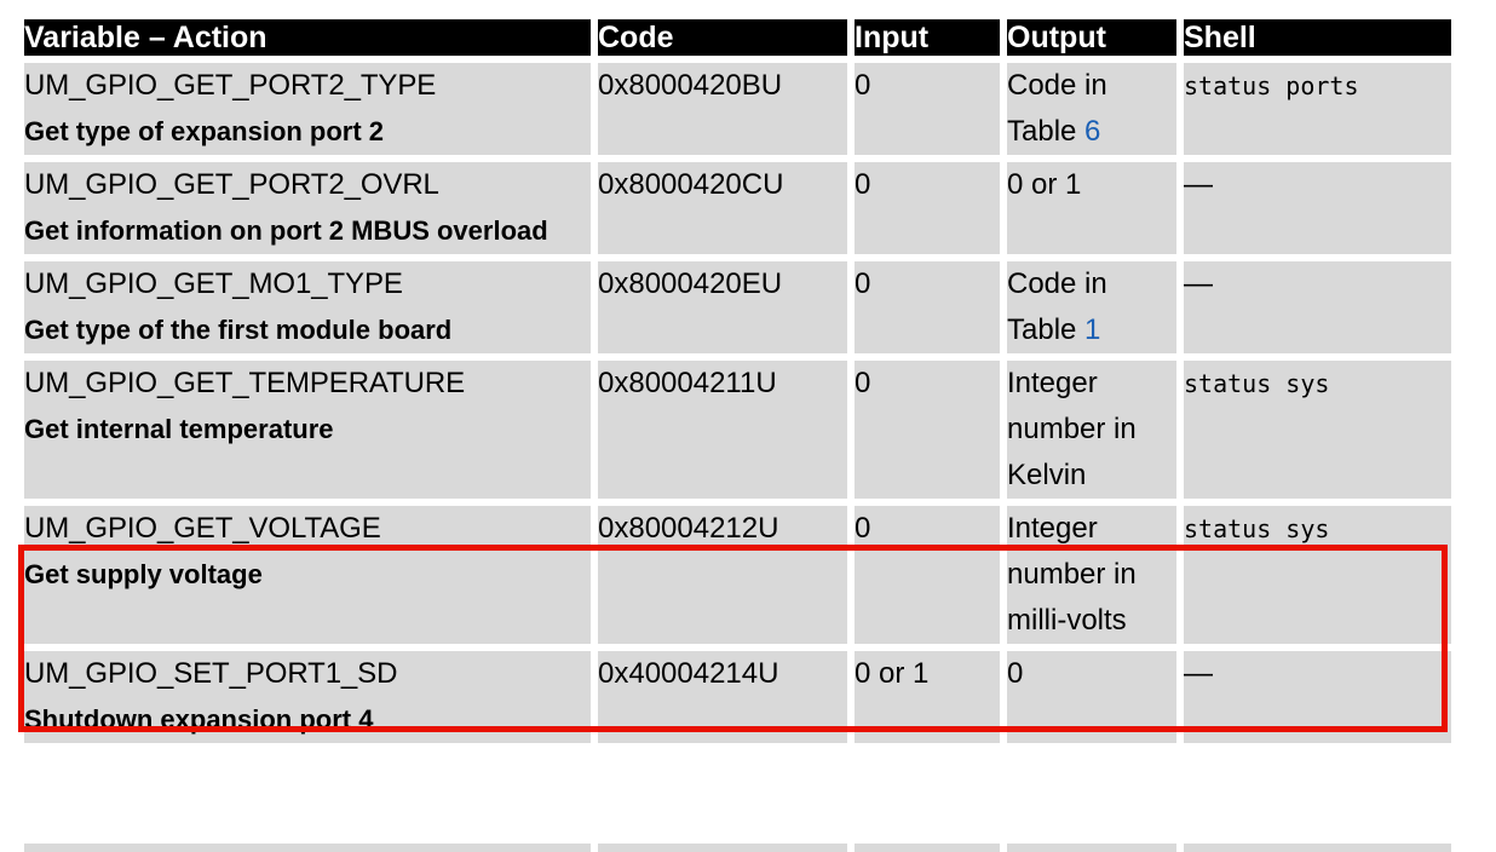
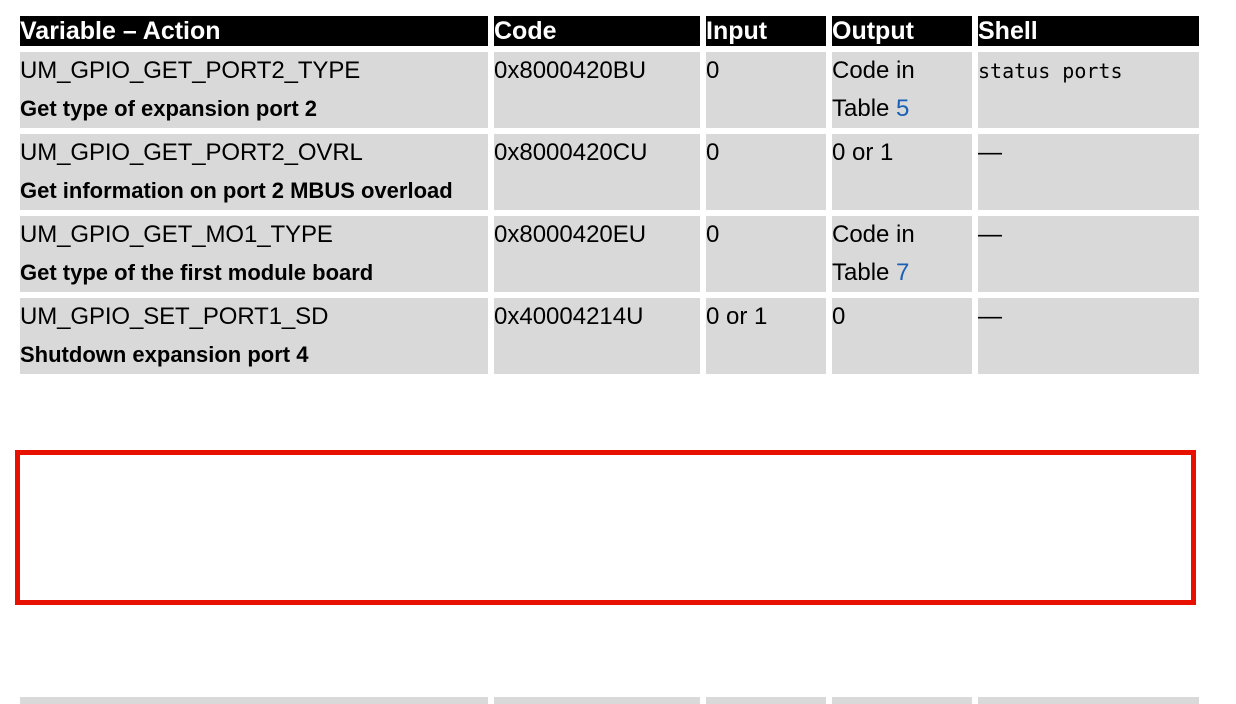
  Variable – Action	Code	Input	Output	Shell
- UM_GPIO_GET_PORT2_TYPEGet type of expansion port 2	0x8000420BU	0	Code in Table 6	status ports
+ UM_GPIO_GET_PORT2_TYPEGet type of expansion port 2	0x8000420BU	0	Code in Table 5	status ports
  UM_GPIO_GET_PORT2_OVRLGet information on port 2 MBUS overload	0x8000420CU	0	0 or 1	—
- UM_GPIO_GET_MO1_TYPEGet type of the first module board	0x8000420EU	0	Code in Table 1	—
+ UM_GPIO_GET_MO1_TYPEGet type of the first module board	0x8000420EU	0	Code in Table 7	—
- UM_GPIO_GET_TEMPERATUREGet internal temperature	0x80004211U	0	Integer number in Kelvin	status sys
- UM_GPIO_GET_VOLTAGEGet supply voltage	0x80004212U	0	Integer number in milli-volts	status sys
  UM_GPIO_SET_PORT1_SDShutdown expansion port 4	0x40004214U	0 or 1	0	—
